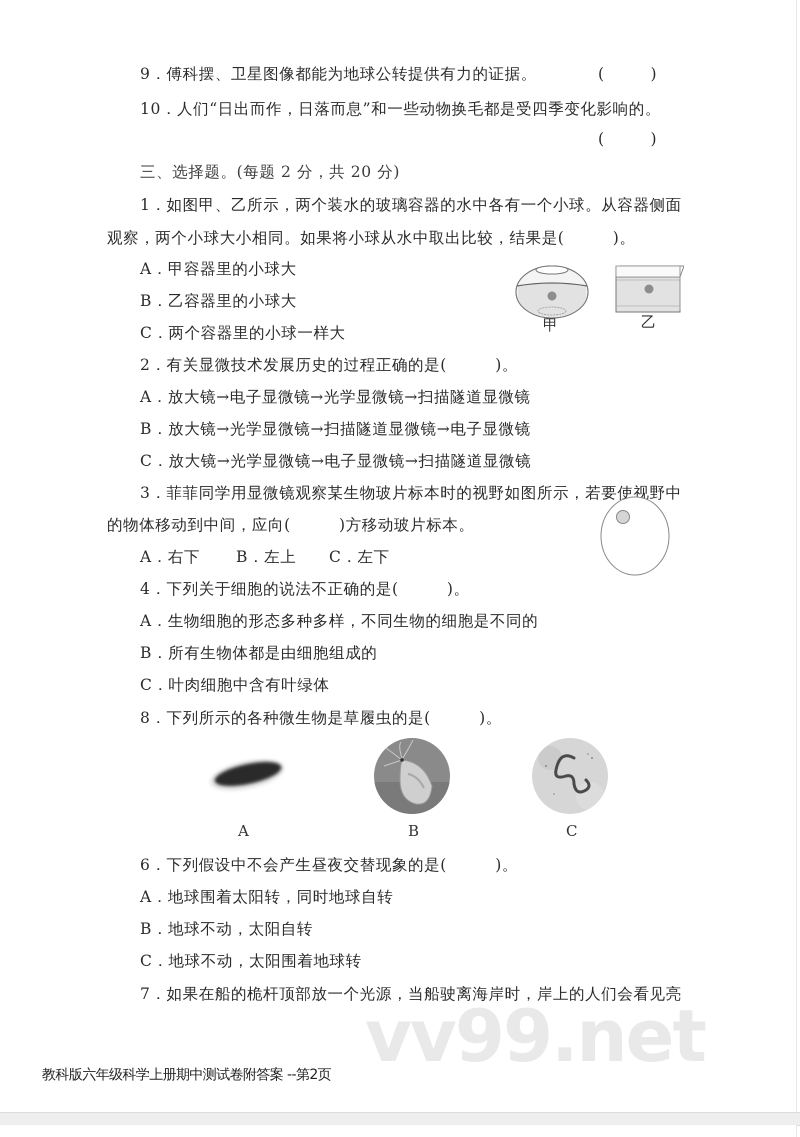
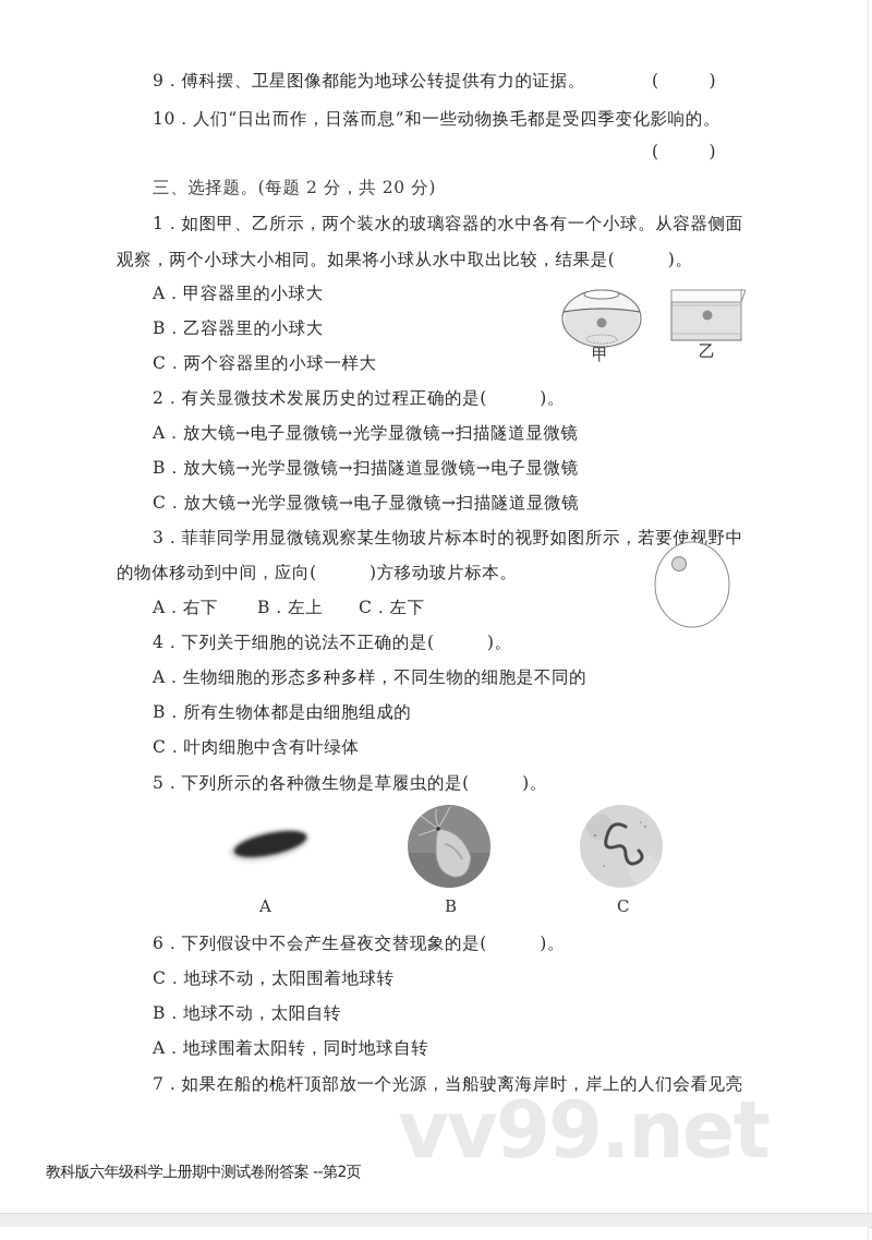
  9．傅科摆、卫星图像都能为地球公转提供有力的证据。
  ( )
  10．人们“日出而作，日落而息”和一些动物换毛都是受四季变化影响的。
  ( )
  三、选择题。(每题 2 分，共 20 分)
  1．如图甲、乙所示，两个装水的玻璃容器的水中各有一个小球。从容器侧面
  观察，两个小球大小相同。如果将小球从水中取出比较，结果是( )。
  A．甲容器里的小球大
  B．乙容器里的小球大
  C．两个容器里的小球一样大
  甲
  乙
  2．有关显微技术发展历史的过程正确的是( )。
  A．放大镜→电子显微镜→光学显微镜→扫描隧道显微镜
  B．放大镜→光学显微镜→扫描隧道显微镜→电子显微镜
  C．放大镜→光学显微镜→电子显微镜→扫描隧道显微镜
  3．菲菲同学用显微镜观察某生物玻片标本时的视野如图所示，若要使视野中
  的物体移动到中间，应向( )方移动玻片标本。
  A．右下
  B．左上
  C．左下
  4．下列关于细胞的说法不正确的是( )。
  A．生物细胞的形态多种多样，不同生物的细胞是不同的
  B．所有生物体都是由细胞组成的
  C．叶肉细胞中含有叶绿体
- 8．下列所示的各种微生物是草履虫的是( )。
+ 5．下列所示的各种微生物是草履虫的是( )。
  A
  B
  C
  6．下列假设中不会产生昼夜交替现象的是( )。
- A．地球围着太阳转，同时地球自转
+ C．地球不动，太阳围着地球转
  B．地球不动，太阳自转
- C．地球不动，太阳围着地球转
+ A．地球围着太阳转，同时地球自转
  7．如果在船的桅杆顶部放一个光源，当船驶离海岸时，岸上的人们会看见亮
  vv99.net
  教科版六年级科学上册期中测试卷附答案 --第2页
